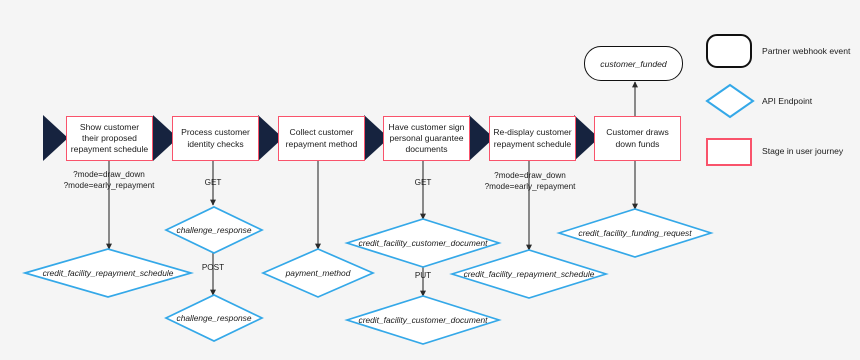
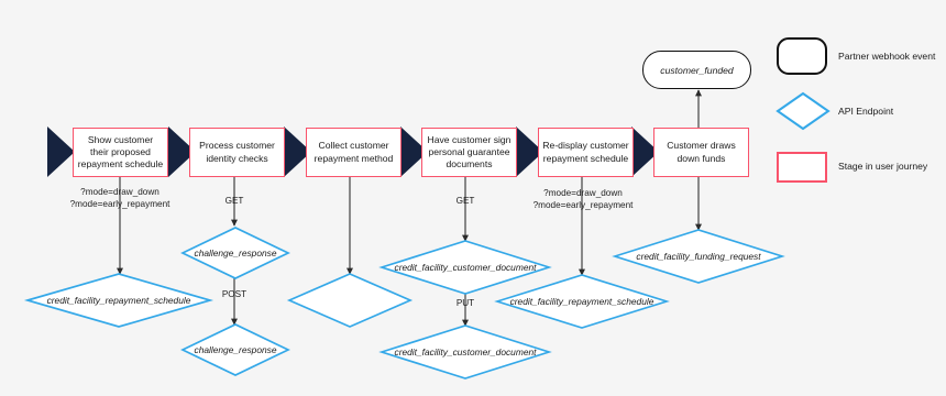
  Show customer
  their proposed
  repayment schedule
  Process customer
  identity checks
  Collect customer
  repayment method
  Have customer sign
  personal guarantee
  documents
  Re-display customer
  repayment schedule
  Customer draws
  down funds
  customer_funded
  credit_facility_repayment_schedule
  challenge_response
  challenge_response
- payment_method
  credit_facility_customer_document
  credit_facility_customer_document
  credit_facility_repayment_schedule
  credit_facility_funding_request
  ?mode=draw_down
  ?mode=early_repayment
  GET
  POST
  GET
  PUT
  ?mode=draw_down
  ?mode=early_repayment
  Partner webhook event
  API Endpoint
  Stage in user journey
